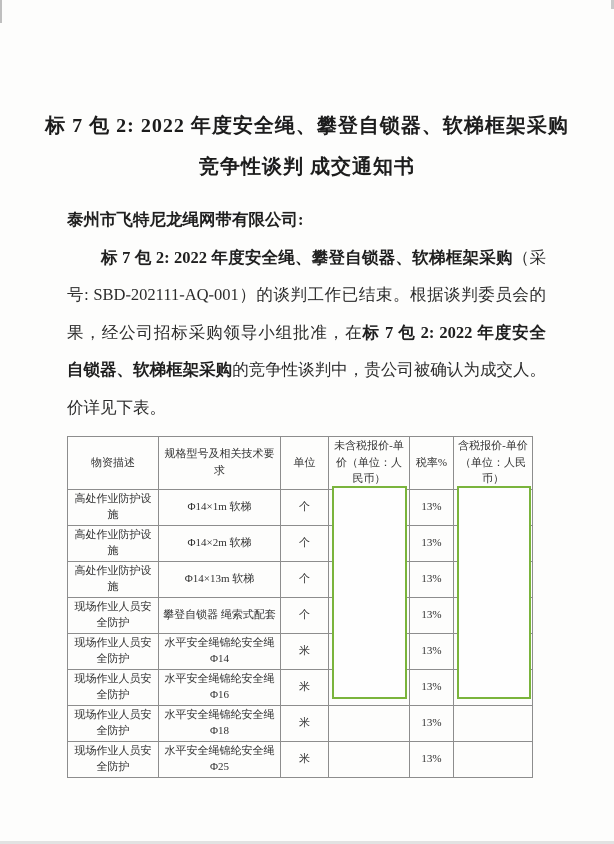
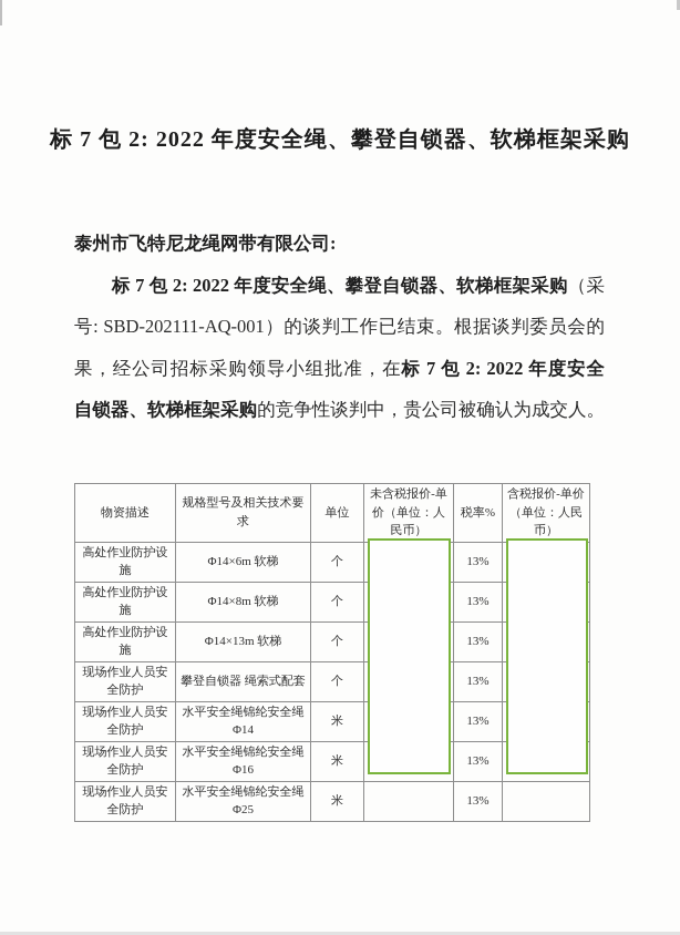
  标 7 包 2: 2022 年度安全绳、攀登自锁器、软梯框架采购
- 竞争性谈判 成交通知书
  泰州市飞特尼龙绳网带有限公司:
  标 7 包 2: 2022 年度安全绳、攀登自锁器、软梯框架采购（采
  号: SBD-202111-AQ-001）的谈判工作已结束。根据谈判委员会的
  果，经公司招标采购领导小组批准，在标 7 包 2: 2022 年度安全
  自锁器、软梯框架采购的竞争性谈判中，贵公司被确认为成交人。
- 价详见下表。
  物资描述	规格型号及相关技术要求	单位	未含税报价-单价（单位：人民币）	税率%	含税报价-单价（单位：人民币）
- 高处作业防护设施	Φ14×1m 软梯	个		13%
+ 高处作业防护设施	Φ14×6m 软梯	个		13%
- 高处作业防护设施	Φ14×2m 软梯	个		13%
+ 高处作业防护设施	Φ14×8m 软梯	个		13%
  高处作业防护设施	Φ14×13m 软梯	个		13%
  现场作业人员安全防护	攀登自锁器 绳索式配套	个		13%
  现场作业人员安全防护	水平安全绳锦纶安全绳Φ14	米		13%
  现场作业人员安全防护	水平安全绳锦纶安全绳Φ16	米		13%
- 现场作业人员安全防护	水平安全绳锦纶安全绳Φ18	米		13%
  现场作业人员安全防护	水平安全绳锦纶安全绳Φ25	米		13%
